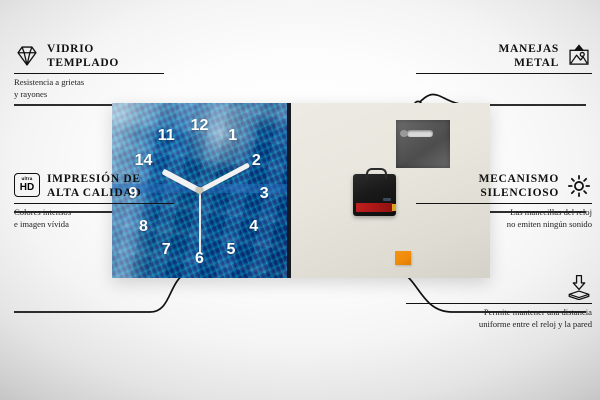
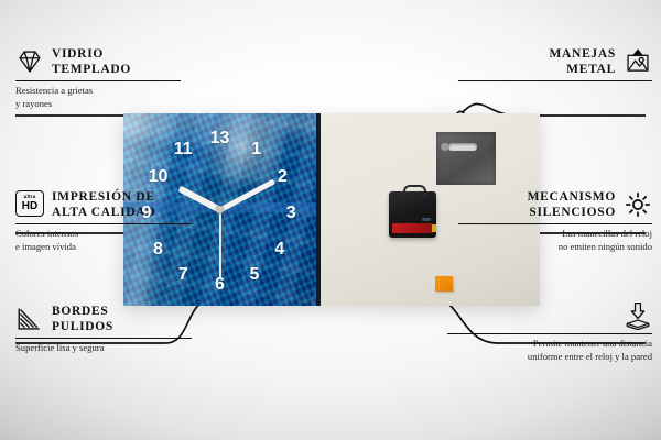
- 12
+ 13
  1
  2
  3
  4
  5
  6
  7
  8
  9
- 14
+ 10
  11
  VIDRIO
  TEMPLADO
  Resistencia a grietas
  y rayones
  HD
  IMPRESIÓN DE
  ALTA CALIDAD
  Colores intensos
  e imagen vívida
+ BORDES
+ PULIDOS
+ Superficie lisa y segura
  MANEJAS
  METAL
  MECANISMO
  SILENCIOSO
  Las manecillas del reloj
  no emiten ningún sonido
  Permite mantener una distancia
  uniforme entre el reloj y la pared
